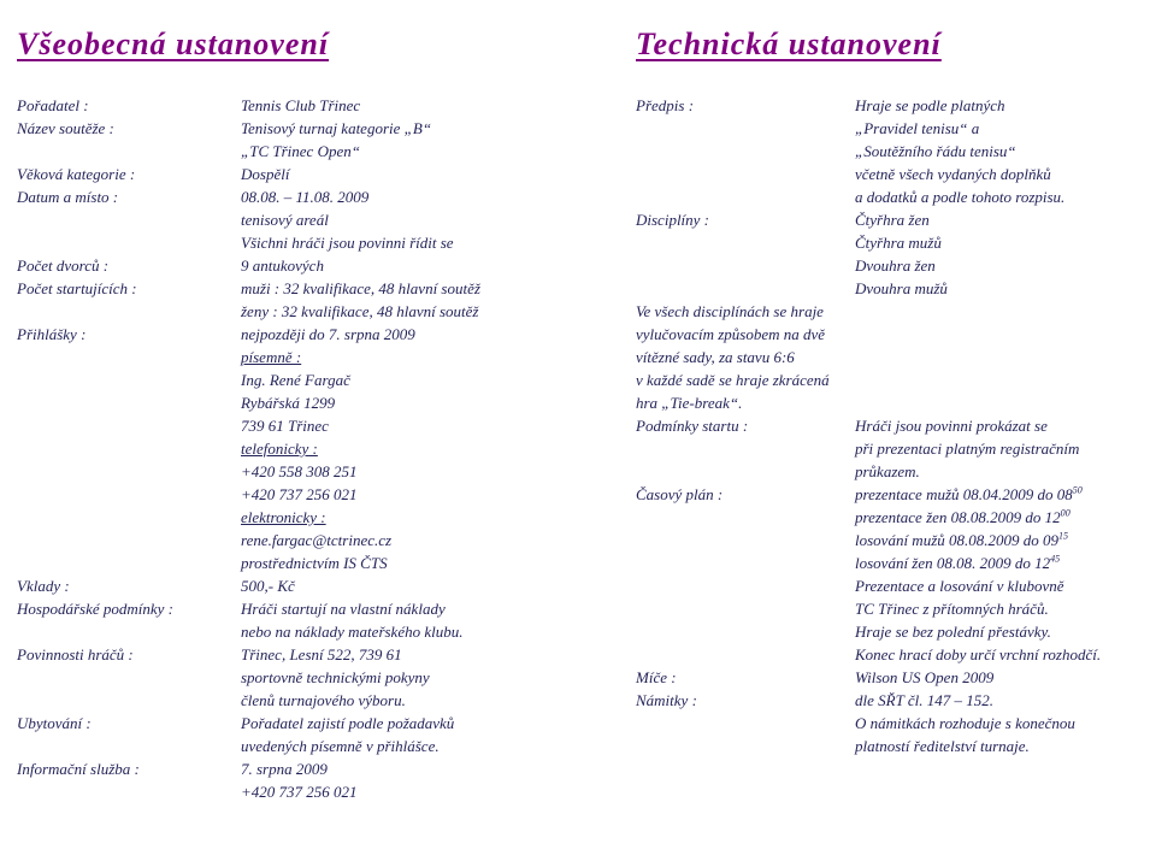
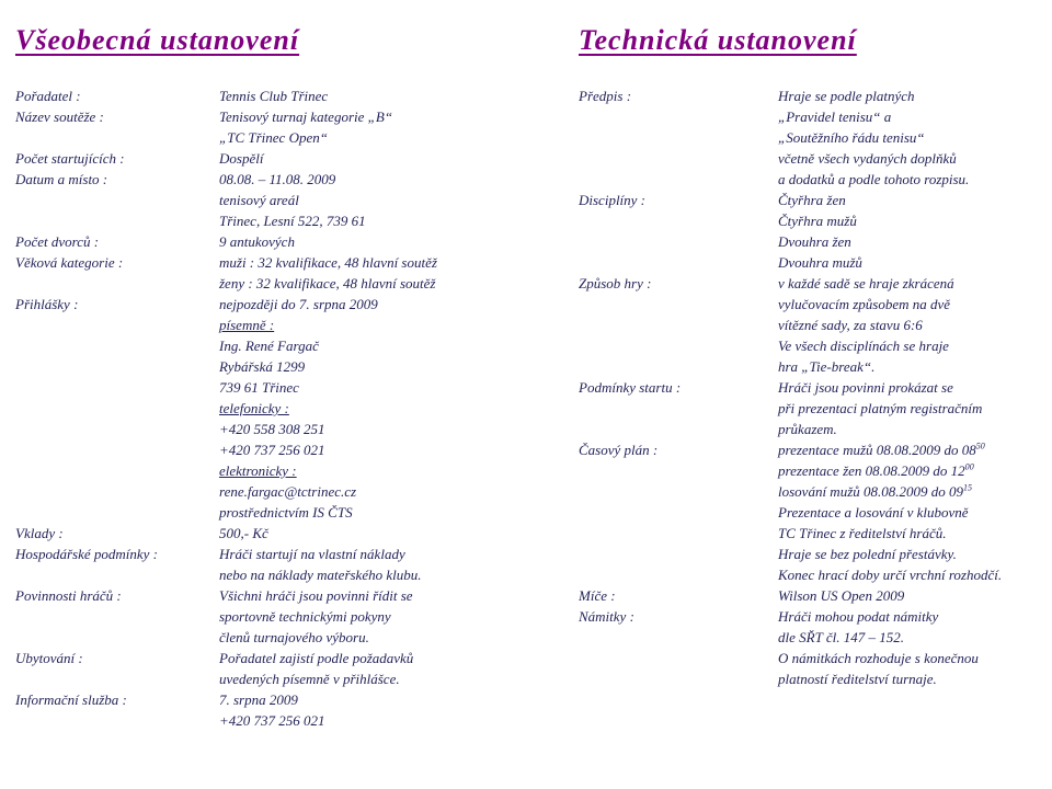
  Všeobecná ustanovení
  Pořadatel :
  Tennis Club Třinec
  Název soutěže :
  Tenisový turnaj kategorie „B“
  „TC Třinec Open“
- Věková kategorie :
+ Počet startujících :
  Dospělí
  Datum a místo :
  08.08. – 11.08. 2009
  tenisový areál
- Všichni hráči jsou povinni řídit se
+ Třinec, Lesní 522, 739 61
  Počet dvorců :
  9 antukových
- Počet startujících :
+ Věková kategorie :
  muži : 32 kvalifikace, 48 hlavní soutěž
  ženy : 32 kvalifikace, 48 hlavní soutěž
  Přihlášky :
  nejpozději do 7. srpna 2009
  písemně :
  Ing. René Fargač
  Rybářská 1299
  739 61 Třinec
  telefonicky :
  +420 558 308 251
  +420 737 256 021
  elektronicky :
  rene.fargac@tctrinec.cz
  prostřednictvím IS ČTS
  Vklady :
  500,- Kč
  Hospodářské podmínky :
  Hráči startují na vlastní náklady
  nebo na náklady mateřského klubu.
  Povinnosti hráčů :
- Třinec, Lesní 522, 739 61
+ Všichni hráči jsou povinni řídit se
  sportovně technickými pokyny
  členů turnajového výboru.
  Ubytování :
  Pořadatel zajistí podle požadavků
  uvedených písemně v přihlášce.
  Informační služba :
  7. srpna 2009
  +420 737 256 021
  Technická ustanovení
  Předpis :
  Hraje se podle platných
  „Pravidel tenisu“ a
  „Soutěžního řádu tenisu“
  včetně všech vydaných doplňků
  a dodatků a podle tohoto rozpisu.
  Disciplíny :
  Čtyřhra žen
  Čtyřhra mužů
  Dvouhra žen
  Dvouhra mužů
+ Způsob hry :
- Ve všech disciplínách se hraje
+ v každé sadě se hraje zkrácená
  vylučovacím způsobem na dvě
  vítězné sady, za stavu 6:6
- v každé sadě se hraje zkrácená
+ Ve všech disciplínách se hraje
  hra „Tie-break“.
  Podmínky startu :
  Hráči jsou povinni prokázat se
  při prezentaci platným registračním
  průkazem.
  Časový plán :
- prezentace mužů 08.04.2009 do 0850
+ prezentace mužů 08.08.2009 do 0850
  prezentace žen 08.08.2009 do 1200
  losování mužů 08.08.2009 do 0915
- losování žen 08.08. 2009 do 1245
  Prezentace a losování v klubovně
- TC Třinec z přítomných hráčů.
+ TC Třinec z ředitelství hráčů.
  Hraje se bez polední přestávky.
  Konec hrací doby určí vrchní rozhodčí.
  Míče :
  Wilson US Open 2009
  Námitky :
+ Hráči mohou podat námitky
  dle SŘT čl. 147 – 152.
  O námitkách rozhoduje s konečnou
  platností ředitelství turnaje.
